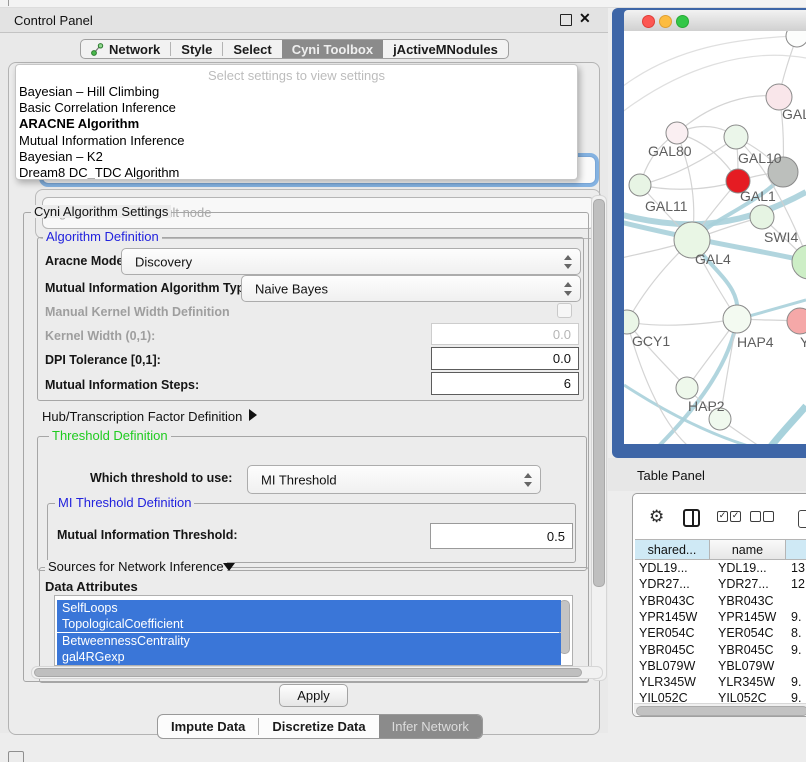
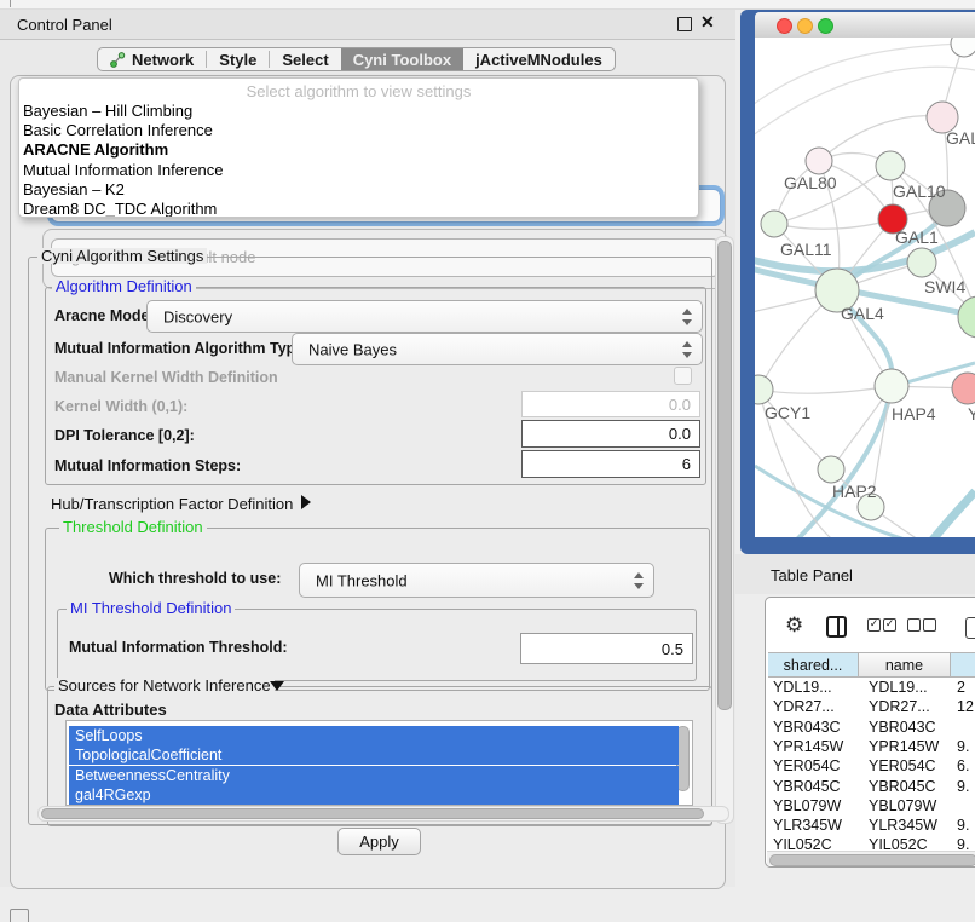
  Control Panel
  ✕
  Network
  Style
  Select
  Cyni Toolbox
  jActiveMNodules
  Cyni Algorithm Settings
  Algorithm Definition
  Aracne Mod
  Discovery
  Mutual Information Algorithm Ty
  Naive Bayes
  Manual Kernel Width Definition
  Kernel Width (0,1):
  0.0
- DPI Tolerance [0,1]:
+ DPI Tolerance [0,2]:
  0.0
  Mutual Information Steps:
  6
  Hub/Transcription Factor Definition
  Threshold Definition
  Which threshold to use:
  MI Threshold
  MI Threshold Definition
  Mutual Information Threshold:
  0.5
  Sources for Network Inference
  Data Attributes
  SelfLoops
  TopologicalCoefficient
  BetweennessCentrality
  gal4RGexp
  Apply
- Impute Data
- Discretize Data
- Infer Network
- Select settings to view settings
+ Select algorithm to view settings
  Bayesian – Hill Climbing
  Basic Correlation Inference
  ARACNE Algorithm
  Mutual Information Inference
  Bayesian – K2
  Dream8 DC_TDC Algorithm
  GAL80
  GAL10
  GAL1
  GAL11
  SWI4
  GAL4
  GCY1
  HAP4
  Y
  HAP2
  Table Panel
  ⚙
  ✓
  ✓
  shared...
  name
  YDL19...
  YDL19...
- 13
+ 2
  YDR27...
  YDR27...
  12
  YBR043C
  YBR043C
  YPR145W
  YPR145W
  9.
  YER054C
  YER054C
- 8.
+ 6.
  YBR045C
  YBR045C
  9.
  YBL079W
  YBL079W
  YLR345W
  YLR345W
  9.
  YIL052C
  YIL052C
  9.
